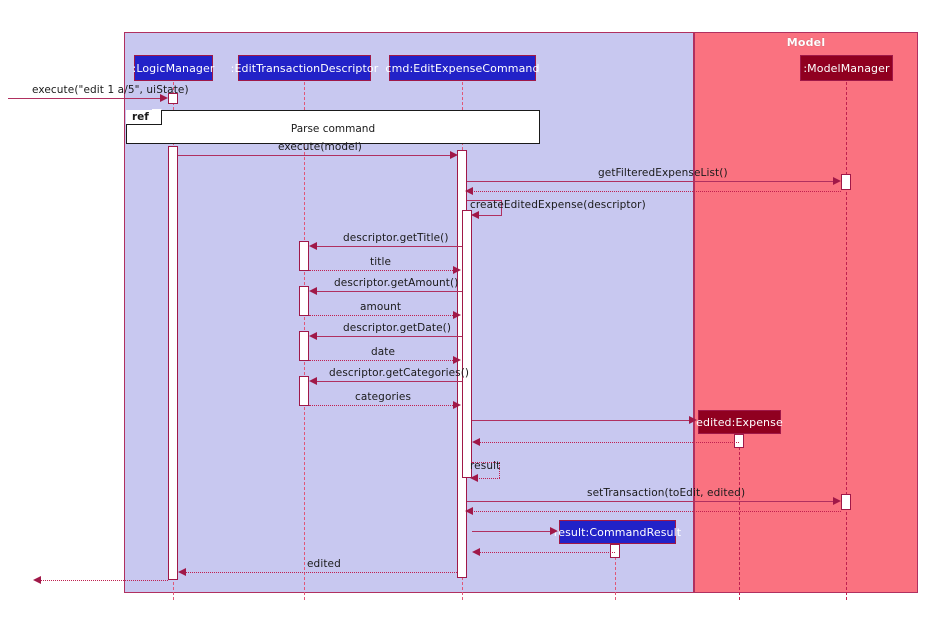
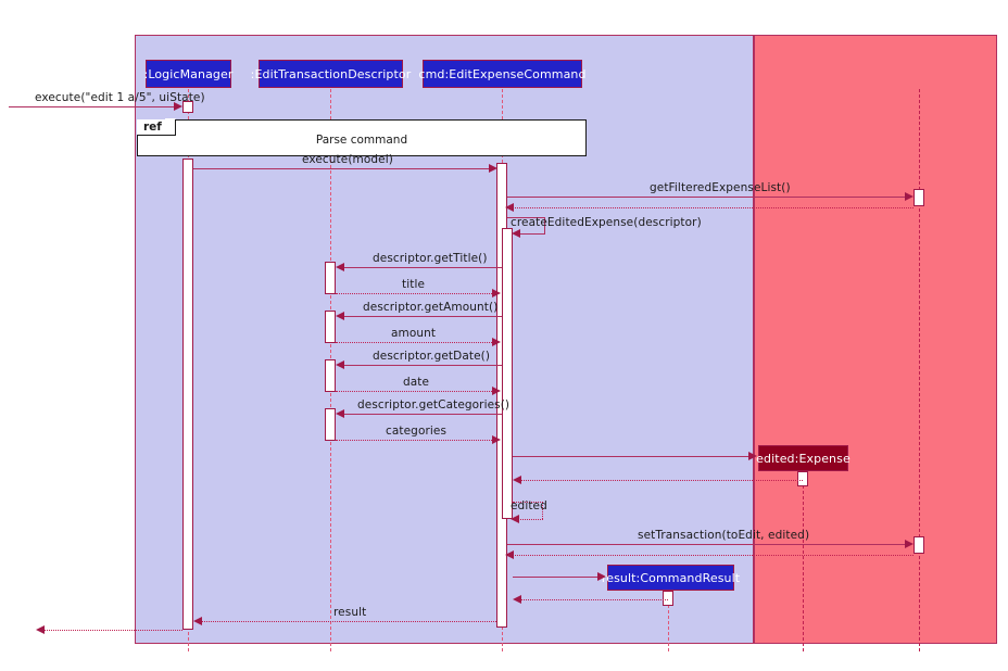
- Model
  :LogicManager
  :EditTransactionDescriptor
  cmd:EditExpenseCommand
- :ModelManager
  edited:Expense
  result:CommandResult
  execute("edit 1 a/5", uiState)
  ref
  Parse command
  execute(model)
  getFilteredExpenseList()
  createEditedExpense(descriptor)
  descriptor.getTitle()
  title
  descriptor.getAmount()
  amount
  descriptor.getDate()
  date
  descriptor.getCategories()
  categories
- result
+ edited
  setTransaction(toEdit, edited)
- edited
+ result
